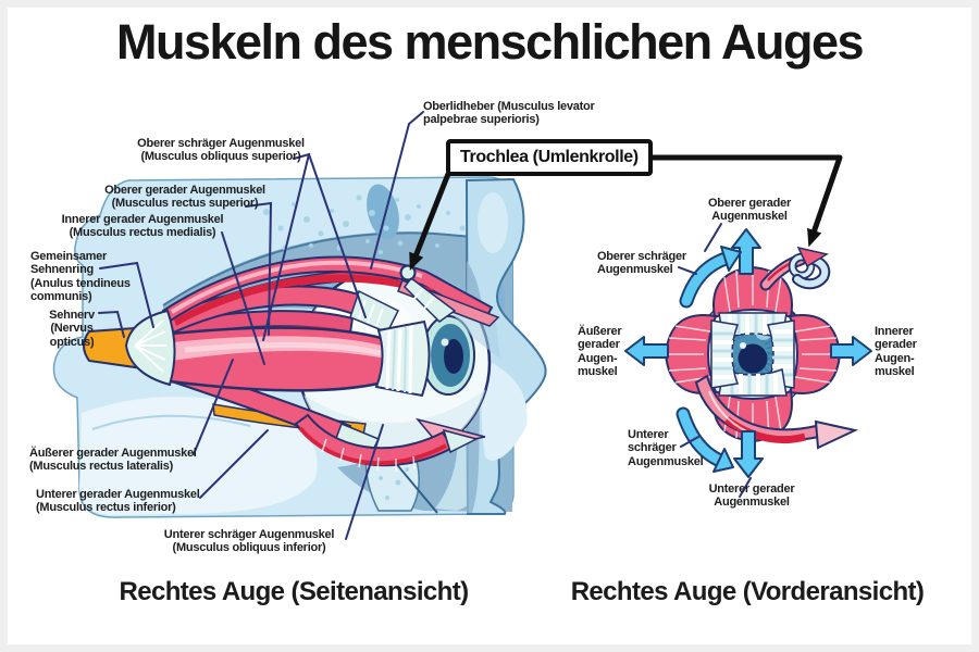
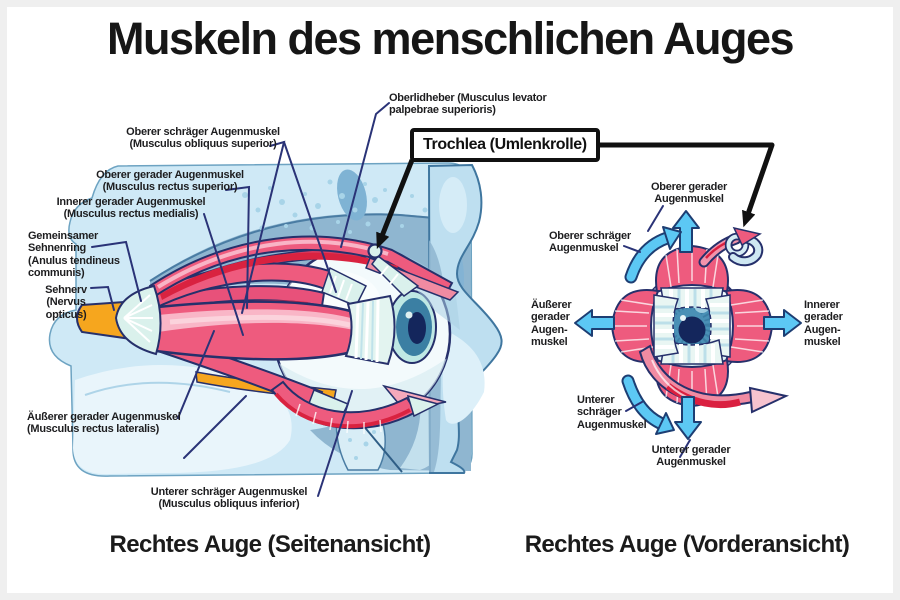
  Muskeln des menschlichen Auges
  Oberer schräger Augenmuskel
  (Musculus obliquus superior)
  Oberlidheber (Musculus levator
  palpebrae superioris)
  Oberer gerader Augenmuskel
  (Musculus rectus superior)
  Innerer gerader Augenmuskel
  (Musculus rectus medialis)
  Gemeinsamer
  Sehnenring
  (Anulus tendineus
  communis)
  Sehnerv
  (Nervus
  opticus)
  Äußerer gerader Augenmuskel
  (Musculus rectus lateralis)
- Unterer gerader Augenmuskel
- (Musculus rectus inferior)
  Unterer schräger Augenmuskel
  (Musculus obliquus inferior)
  Trochlea (Umlenkrolle)
  Oberer gerader
  Augenmuskel
  Oberer schräger
  Augenmuskel
  Äußerer
  gerader
  Augen-
  muskel
  Innerer
  gerader
  Augen-
  muskel
  Unterer
  schräger
  Augenmuskel
  Unterer gerader
  Augenmuskel
  Rechtes Auge (Seitenansicht)
  Rechtes Auge (Vorderansicht)
